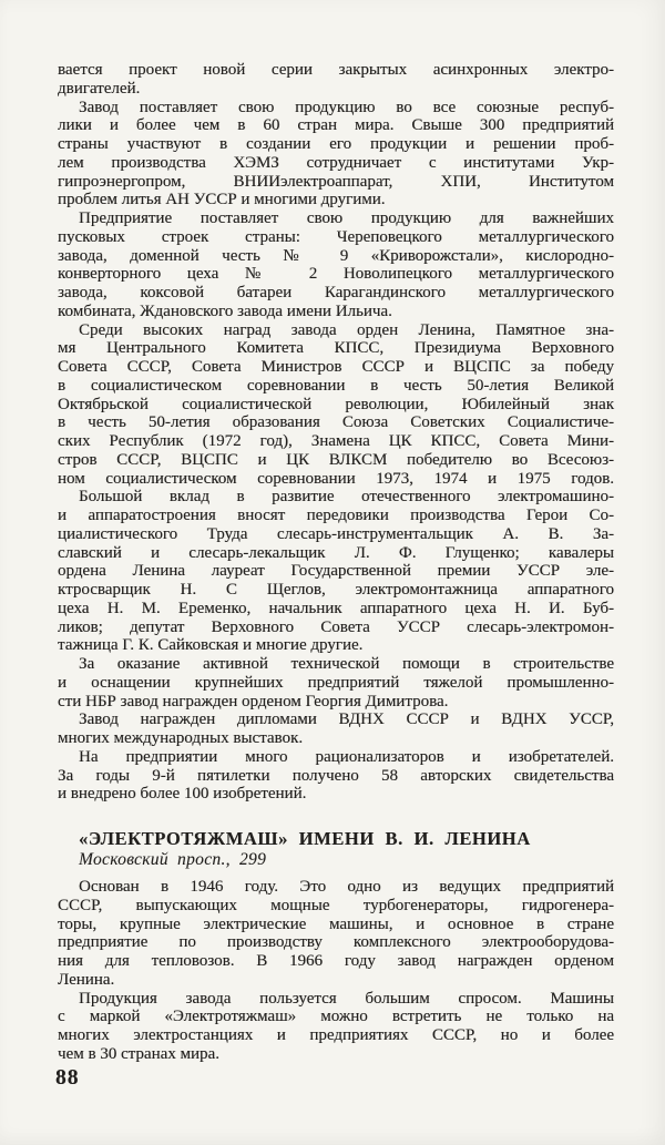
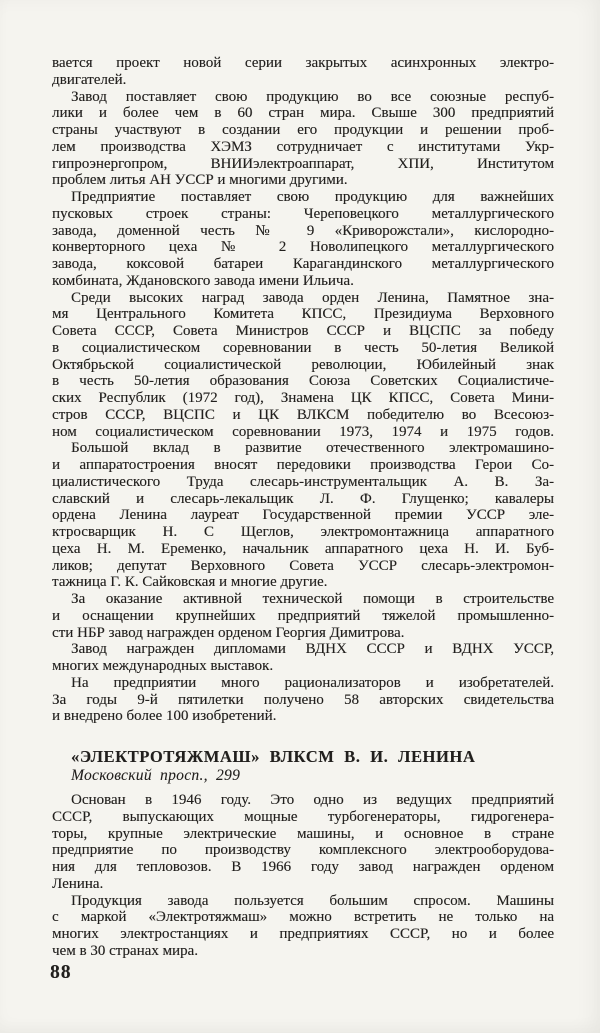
  вается проект новой серии закрытых асинхронных электро-
  двигателей.
  Завод поставляет свою продукцию во все союзные респуб-
  лики и более чем в 60 стран мира. Свыше 300 предприятий
  страны участвуют в создании его продукции и решении проб-
  лем производства ХЭМЗ сотрудничает с институтами Укр-
  гипроэнергопром, ВНИИэлектроаппарат, ХПИ, Институтом
  проблем литья АН УССР и многими другими.
  Предприятие поставляет свою продукцию для важнейших
  пусковых строек страны: Череповецкого металлургического
  завода, доменной честь № 9 «Криворожстали», кислородно-
  конверторного цеха № 2 Новолипецкого металлургического
  завода, коксовой батареи Карагандинского металлургического
  комбината, Ждановского завода имени Ильича.
  Среди высоких наград завода орден Ленина, Памятное зна-
  мя Центрального Комитета КПСС, Президиума Верховного
  Совета СССР, Совета Министров СССР и ВЦСПС за победу
  в социалистическом соревновании в честь 50-летия Великой
  Октябрьской социалистической революции, Юбилейный знак
  в честь 50-летия образования Союза Советских Социалистиче-
  ских Республик (1972 год), Знамена ЦК КПСС, Совета Мини-
  стров СССР, ВЦСПС и ЦК ВЛКСМ победителю во Всесоюз-
  ном социалистическом соревновании 1973, 1974 и 1975 годов.
  Большой вклад в развитие отечественного электромашино-
  и аппаратостроения вносят передовики производства Герои Со-
  циалистического Труда слесарь-инструментальщик А. В. За-
  славский и слесарь-лекальщик Л. Ф. Глущенко; кавалеры
  ордена Ленина лауреат Государственной премии УССР эле-
  ктросварщик Н. С Щеглов, электромонтажница аппаратного
  цеха Н. М. Еременко, начальник аппаратного цеха Н. И. Буб-
  ликов; депутат Верховного Совета УССР слесарь-электромон-
  тажница Г. К. Сайковская и многие другие.
  За оказание активной технической помощи в строительстве
  и оснащении крупнейших предприятий тяжелой промышленно-
  сти НБР завод награжден орденом Георгия Димитрова.
  Завод награжден дипломами ВДНХ СССР и ВДНХ УССР,
  многих международных выставок.
  На предприятии много рационализаторов и изобретателей.
  За годы 9-й пятилетки получено 58 авторских свидетельства
  и внедрено более 100 изобретений.
- «ЭЛЕКТРОТЯЖМАШ» ИМЕНИ В. И. ЛЕНИНА
+ «ЭЛЕКТРОТЯЖМАШ» ВЛКСМ В. И. ЛЕНИНА
  Московский просп., 299
  Основан в 1946 году. Это одно из ведущих предприятий
  СССР, выпускающих мощные турбогенераторы, гидрогенера-
  торы, крупные электрические машины, и основное в стране
  предприятие по производству комплексного электрооборудова-
  ния для тепловозов. В 1966 году завод награжден орденом
  Ленина.
  Продукция завода пользуется большим спросом. Машины
  с маркой «Электротяжмаш» можно встретить не только на
  многих электростанциях и предприятиях СССР, но и более
  чем в 30 странах мира.
  88
